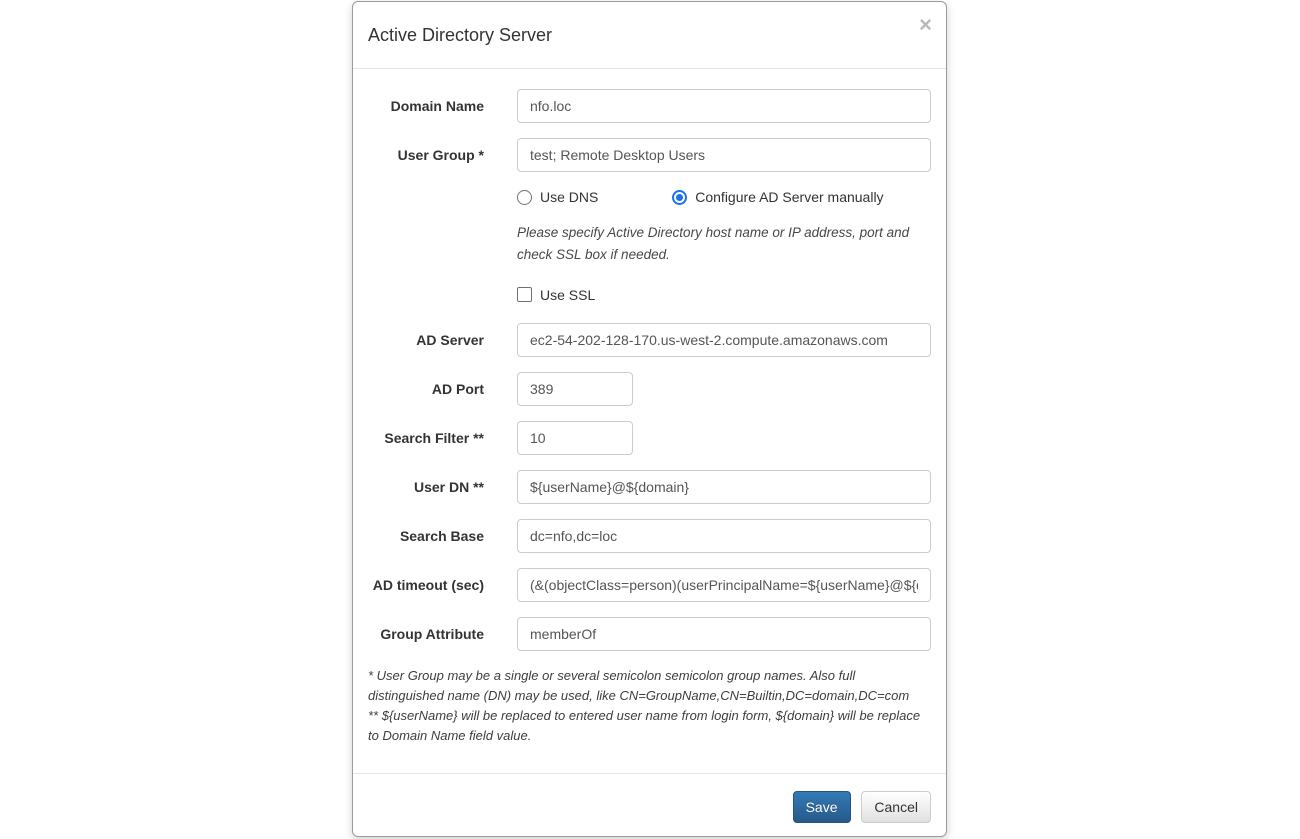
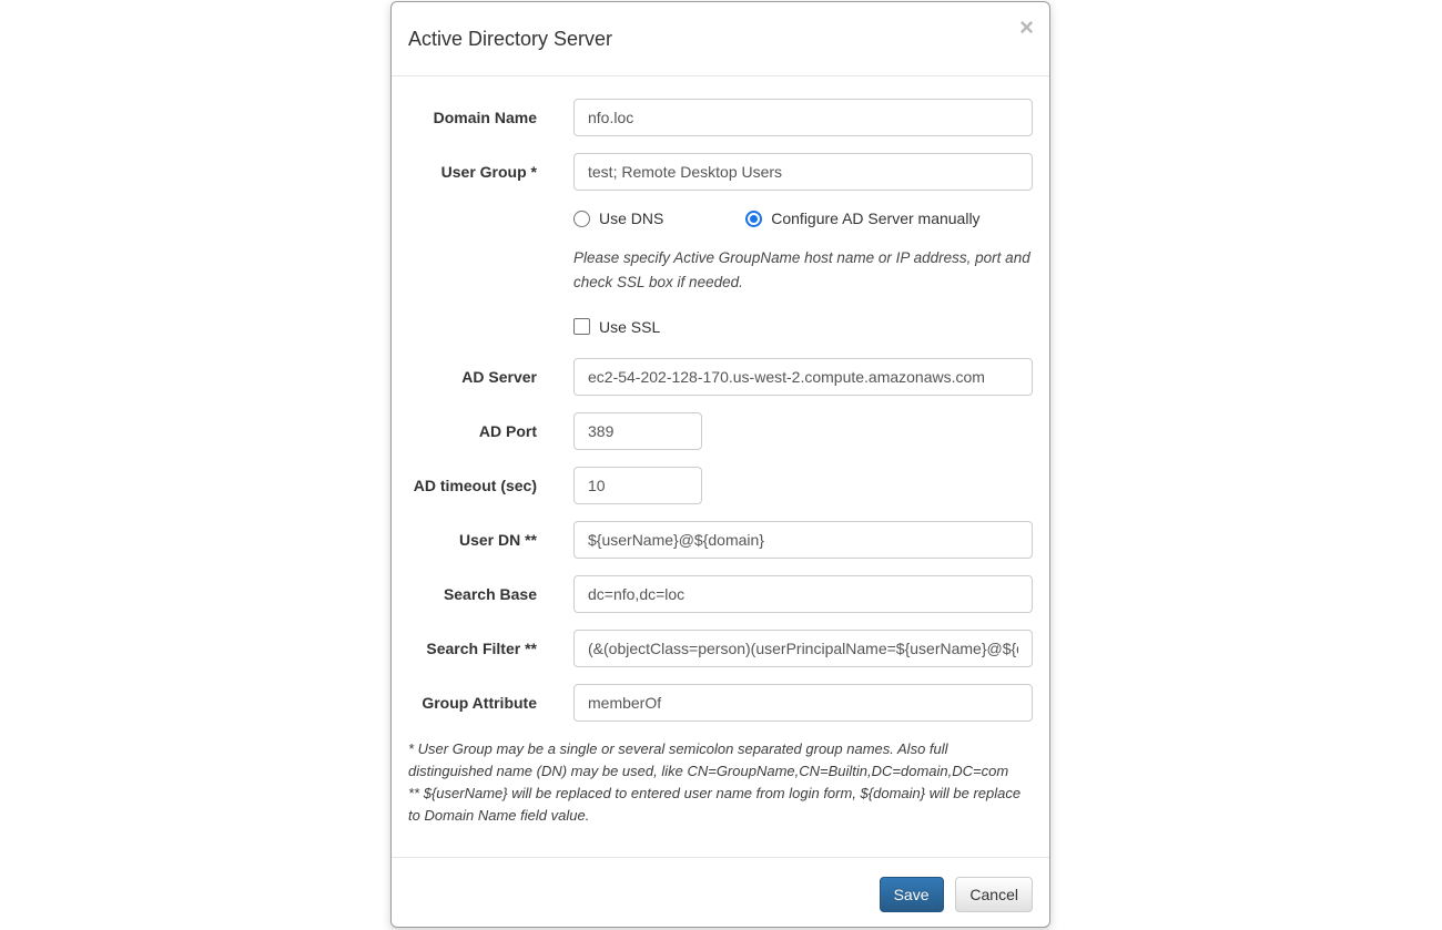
  Active Directory Server
  ×
  Domain Name
  nfo.loc
  User Group *
  test; Remote Desktop Users
  Use DNS
  Configure AD Server manually
- Please specify Active Directory host name or IP address, port and check SSL box if needed.
+ Please specify Active GroupName host name or IP address, port and check SSL box if needed.
  Use SSL
  AD Server
  ec2-54-202-128-170.us-west-2.compute.amazonaws.com
  AD Port
  389
- Search Filter **
+ AD timeout (sec)
  10
  User DN **
  ${userName}@${domain}
  Search Base
  dc=nfo,dc=loc
- AD timeout (sec)
+ Search Filter **
  (&(objectClass=person)(userPrincipalName=${userName}@${
  Group Attribute
  memberOf
- * User Group may be a single or several semicolon semicolon group names. Also full distinguished name (DN) may be used, like CN=GroupName,CN=Builtin,DC=domain,DC=com
+ * User Group may be a single or several semicolon separated group names. Also full distinguished name (DN) may be used, like CN=GroupName,CN=Builtin,DC=domain,DC=com
  ** ${userName} will be replaced to entered user name from login form, ${domain} will be replace to Domain Name field value.
  Save Cancel
